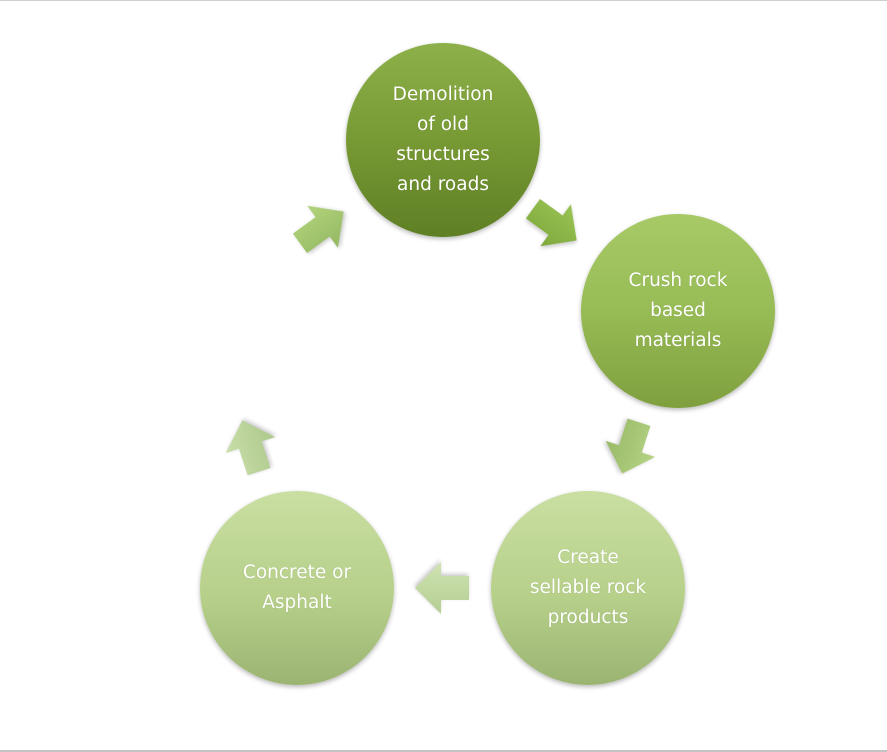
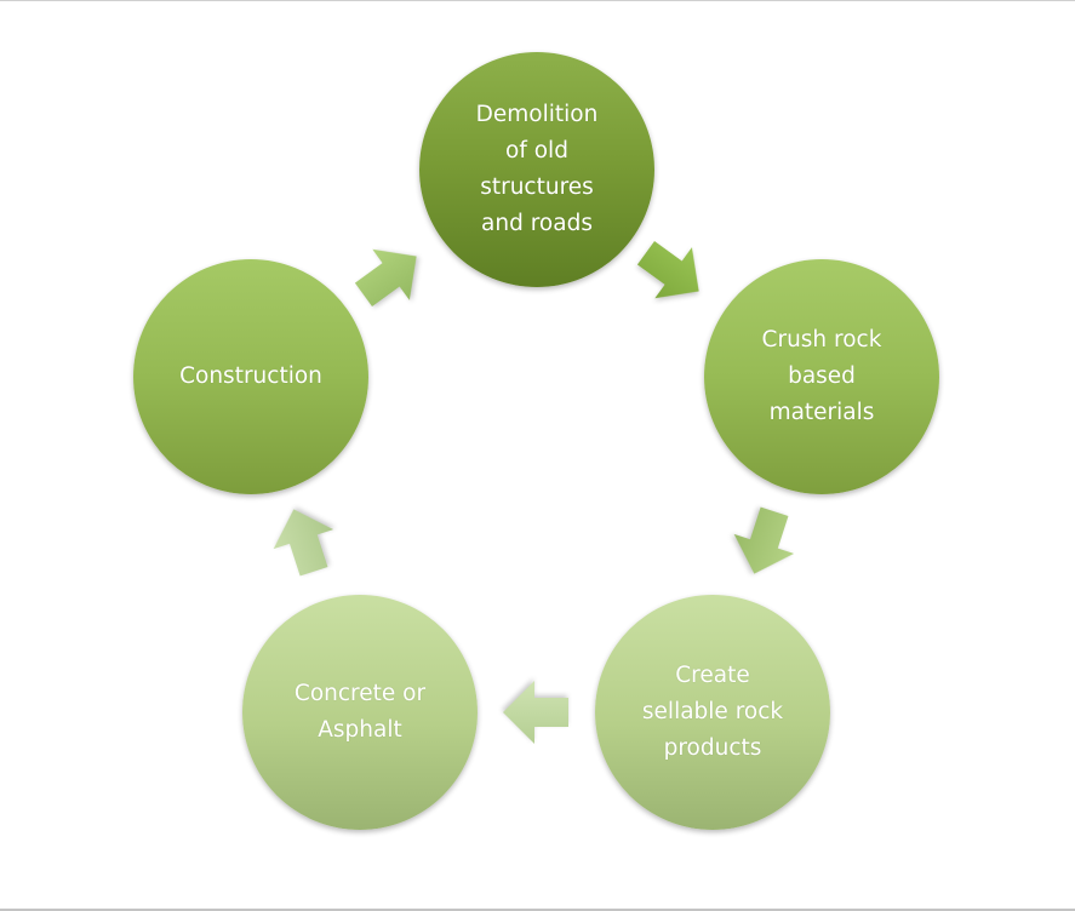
  Demolition
  of old
  structures
  and roads
  Crush rock
  based
  materials
  Create
  sellable rock
  products
  Concrete or
  Asphalt
+ Construction
